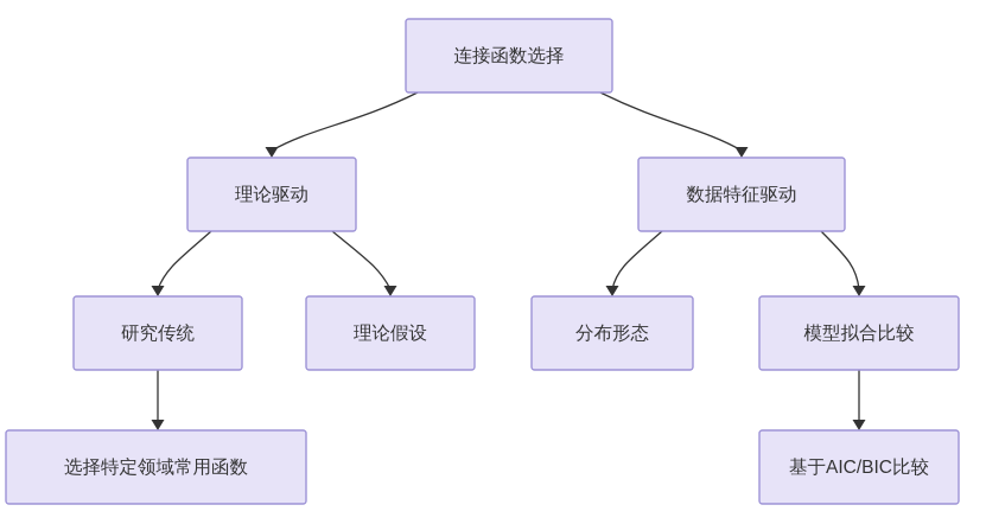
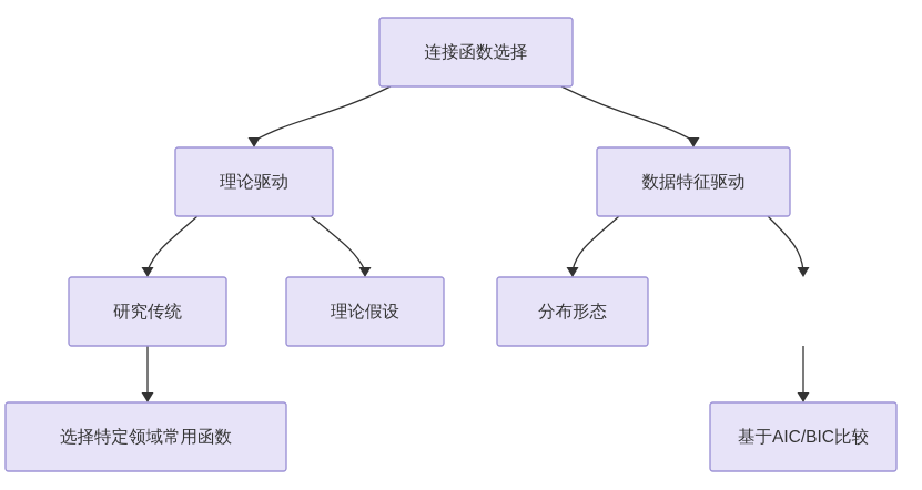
  连接函数选择
  理论驱动
  数据特征驱动
  研究传统
  理论假设
  分布形态
- 模型拟合比较
  选择特定领域常用函数
  基于AIC/BIC比较
